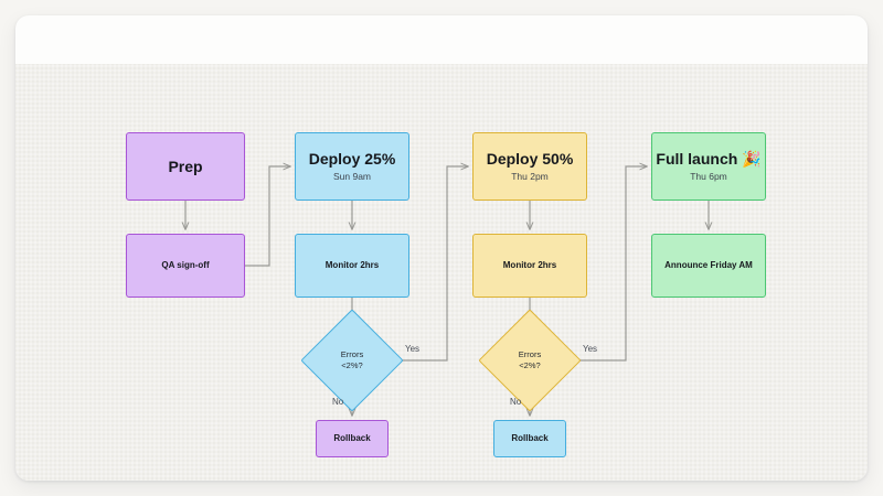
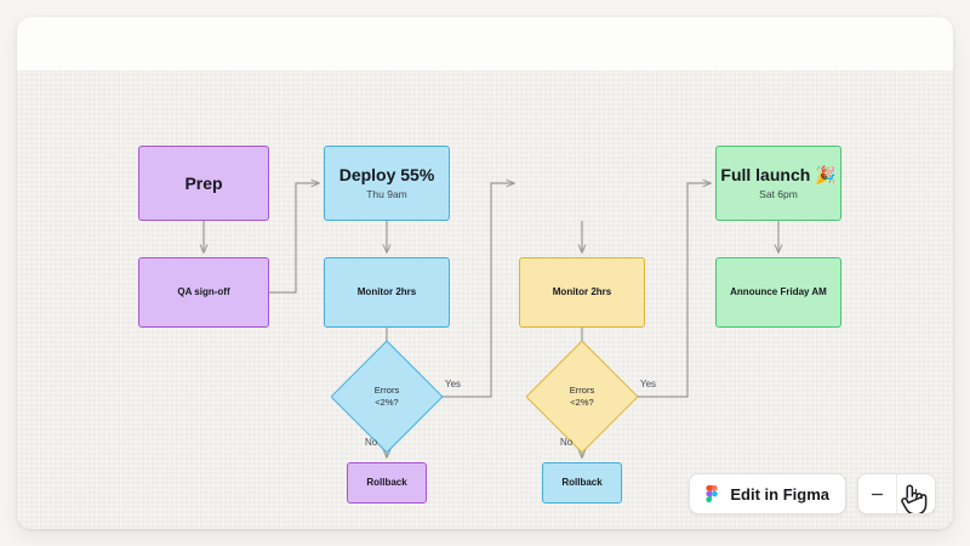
  Prep
  QA sign-off
- Deploy 25%
+ Deploy 55%
- Sun 9am
+ Thu 9am
  Monitor 2hrs
- Deploy 50%
- Thu 2pm
  Monitor 2hrs
  Full launch 🎉
- Thu 6pm
+ Sat 6pm
  Announce Friday AM
  Rollback
  Rollback
  Errors
  <2%?
  Errors
  <2%?
  Yes
  No
  Yes
  No
+ Edit in Figma
